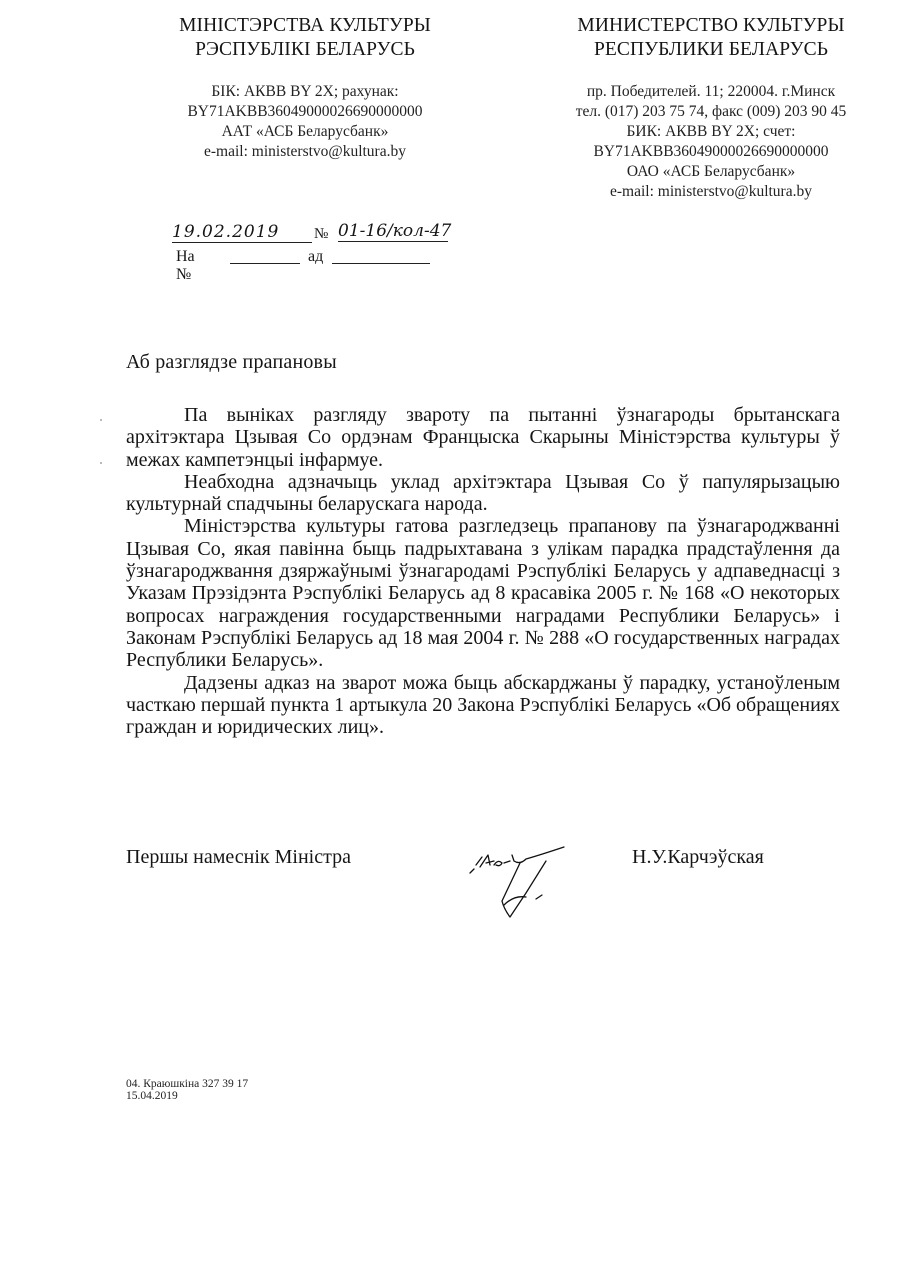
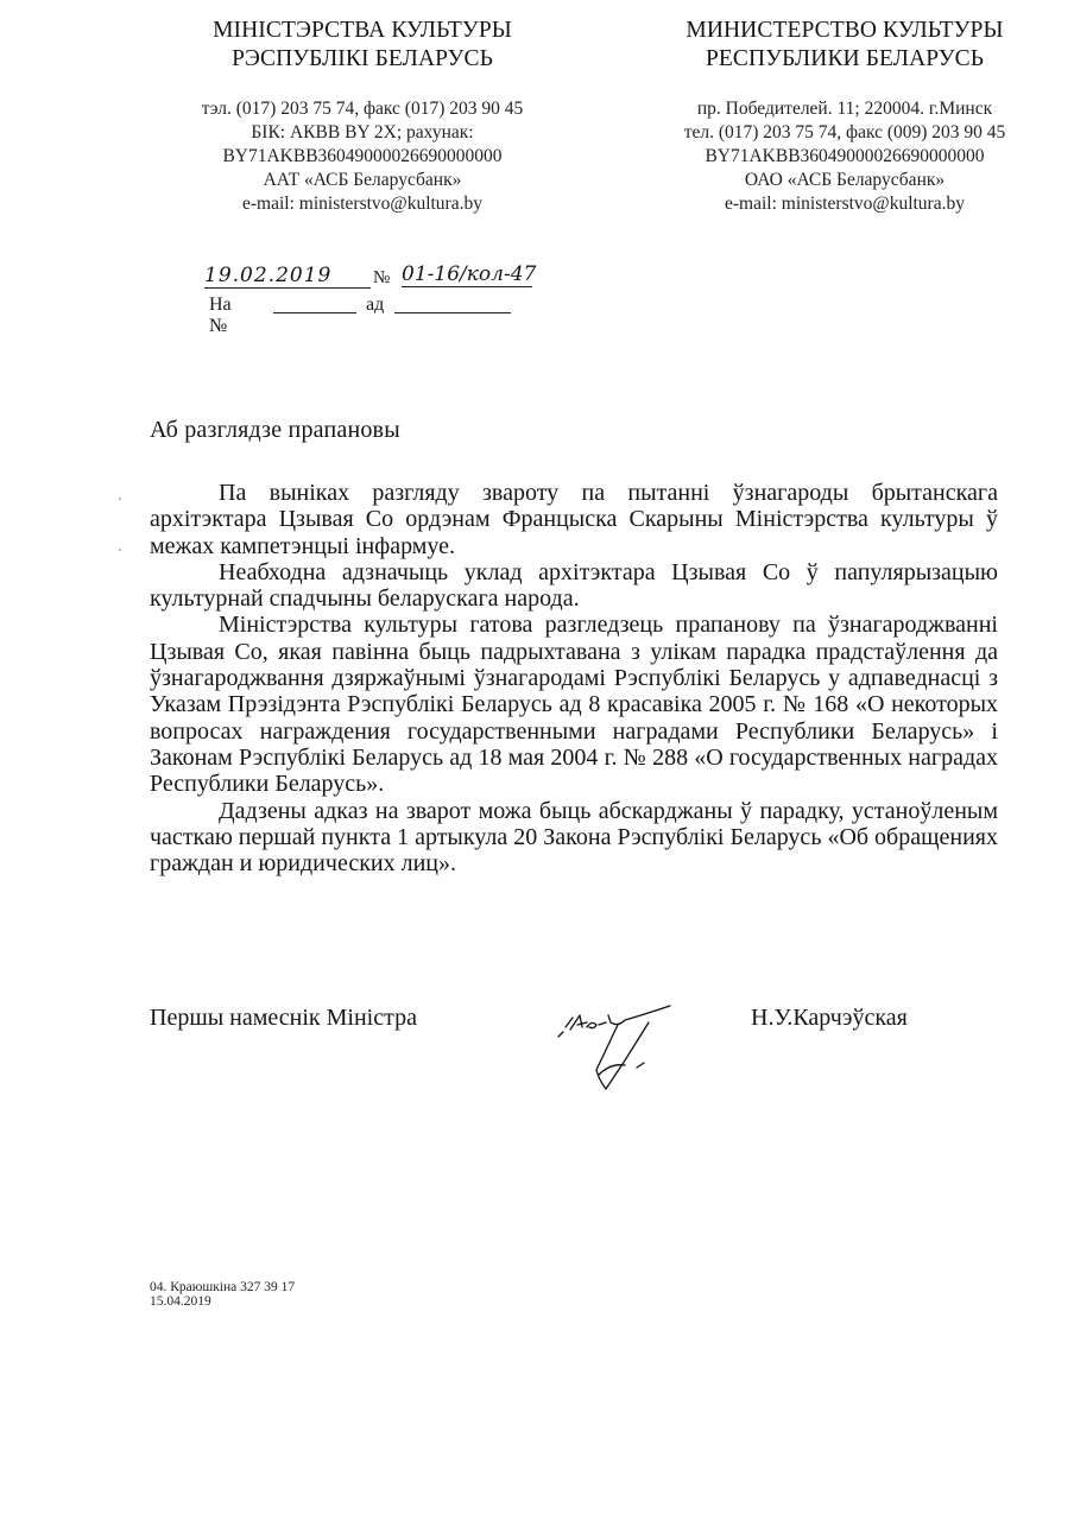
  МІНІСТЭРСТВА КУЛЬТУРЫ
  РЭСПУБЛІКІ БЕЛАРУСЬ
+ тэл. (017) 203 75 74, факс (017) 203 90 45
  БІК: АКВВ BY 2X; рахунак:
  BY71AKBB36049000026690000000
  ААТ «АСБ Беларусбанк»
  e-mail: ministerstvo@kultura.by
  МИНИСТЕРСТВО КУЛЬТУРЫ
  РЕСПУБЛИКИ БЕЛАРУСЬ
  пр. Победителей. 11; 220004. г.Минск
  тел. (017) 203 75 74, факс (009) 203 90 45
- БИК: АКВВ BY 2X; счет:
  BY71AKBB36049000026690000000
  ОАО «АСБ Беларусбанк»
  e-mail: ministerstvo@kultura.by
  19.02.2019
  №
  01-16/кол-47
  На №
  ад
  Аб разглядзе прапановы
  Па выніках разгляду звароту па пытанні ўзнагароды брытанскага архітэктара Цзывая Со ордэнам Францыска Скарыны Міністэрства культуры ў межах кампетэнцыі інфармуе.
  Неабходна адзначыць уклад архітэктара Цзывая Со ў папулярызацыю культурнай спадчыны беларускага народа.
  Міністэрства культуры гатова разгледзець прапанову па ўзнагароджванні Цзывая Со, якая павінна быць падрыхтавана з улікам парадка прадстаўлення да ўзнагароджвання дзяржаўнымі ўзнагародамі Рэспублікі Беларусь у адпаведнасці з Указам Прэзідэнта Рэспублікі Беларусь ад 8 красавіка 2005 г. № 168 «О некоторых вопросах награждения государственными наградами Республики Беларусь» і Законам Рэспублікі Беларусь ад 18 мая 2004 г. № 288 «О государственных наградах Республики Беларусь».
  Дадзены адказ на зварот можа быць абскарджаны ў парадку, устаноўленым часткаю першай пункта 1 артыкула 20 Закона Рэспублікі Беларусь «Об обращениях граждан и юридических лиц».
  Першы намеснік Міністра
  Н.У.Карчэўская
  04. Краюшкіна 327 39 17
  15.04.2019
